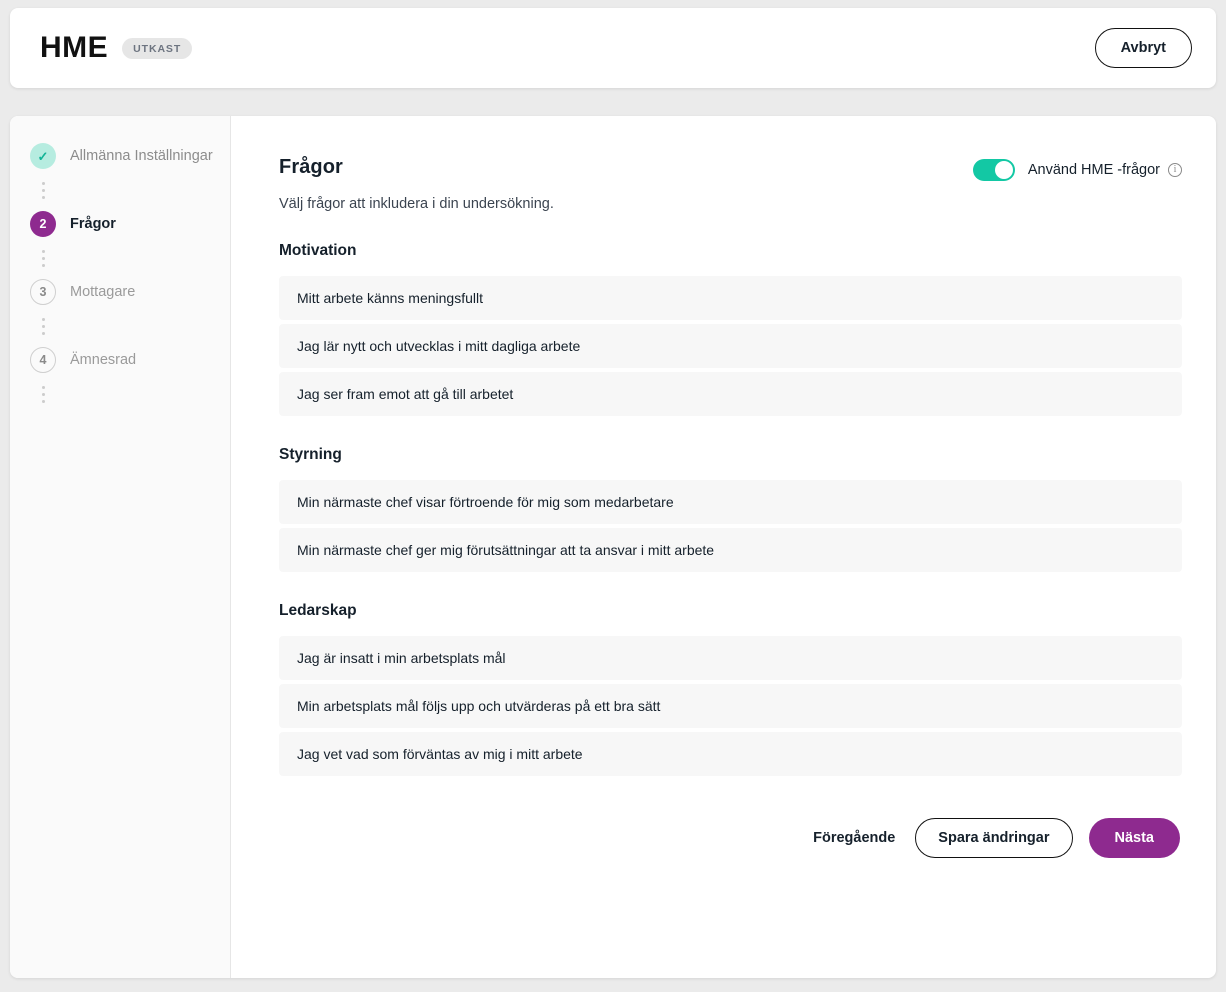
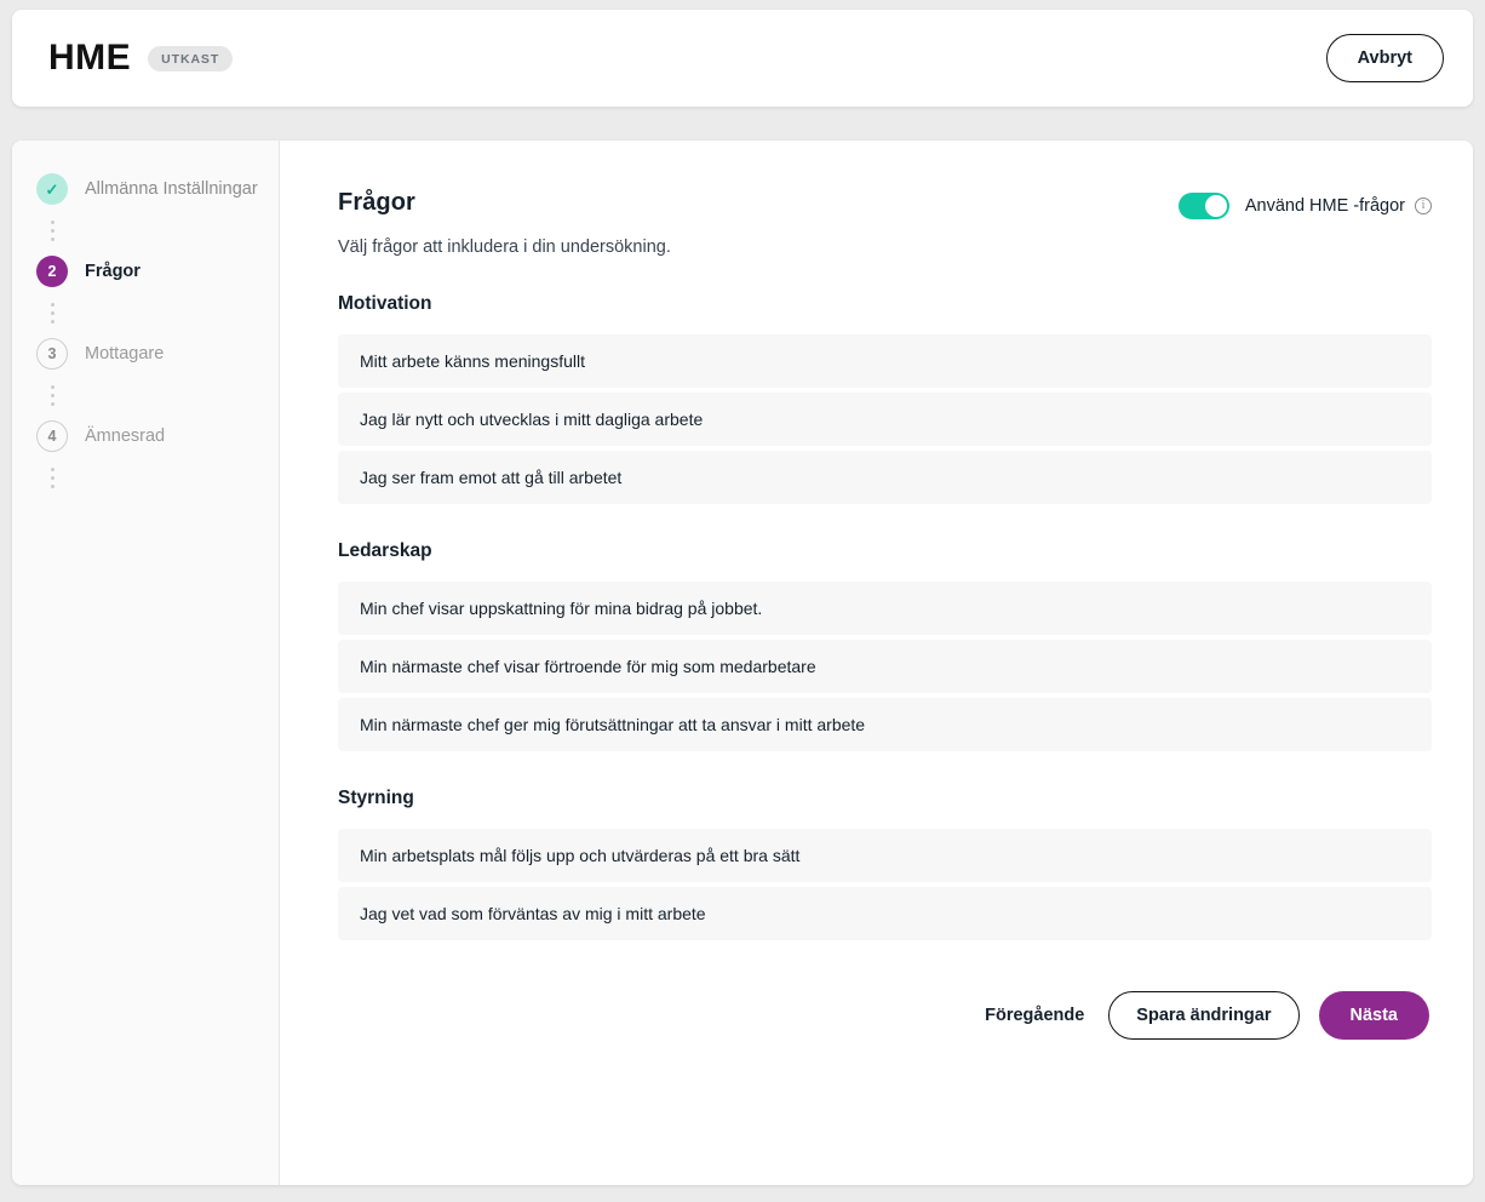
  HME
  UTKAST
  Avbryt
  ✓
  Allmänna Inställningar
  2
  Frågor
  3
  Mottagare
  4
  Ämnesrad
  Frågor
  Välj frågor att inkludera i din undersökning.
  Använd HME -frågor
  i
  Motivation
  Mitt arbete känns meningsfullt
  Jag lär nytt och utvecklas i mitt dagliga arbete
  Jag ser fram emot att gå till arbetet
- Styrning
+ Ledarskap
+ Min chef visar uppskattning för mina bidrag på jobbet.
  Min närmaste chef visar förtroende för mig som medarbetare
  Min närmaste chef ger mig förutsättningar att ta ansvar i mitt arbete
- Ledarskap
+ Styrning
- Jag är insatt i min arbetsplats mål
  Min arbetsplats mål följs upp och utvärderas på ett bra sätt
  Jag vet vad som förväntas av mig i mitt arbete
  Föregående
  Spara ändringar
  Nästa
